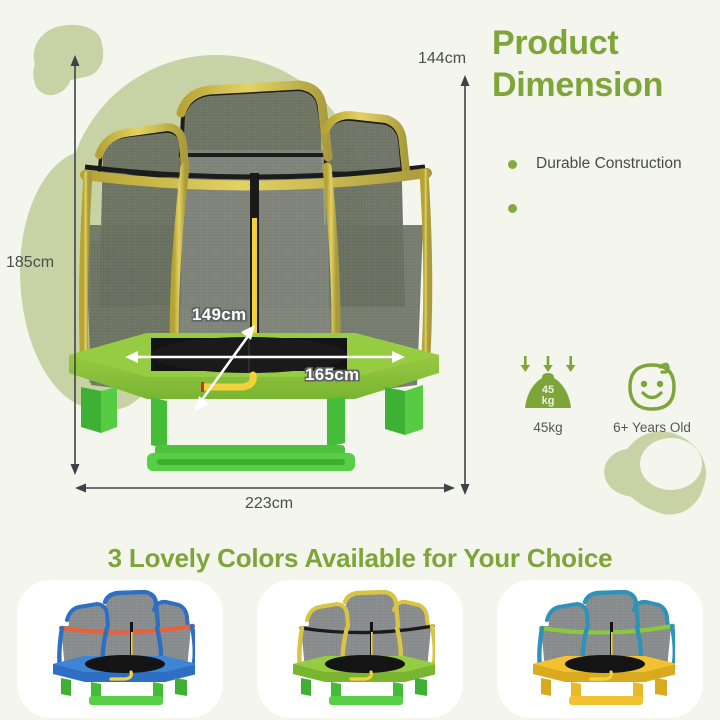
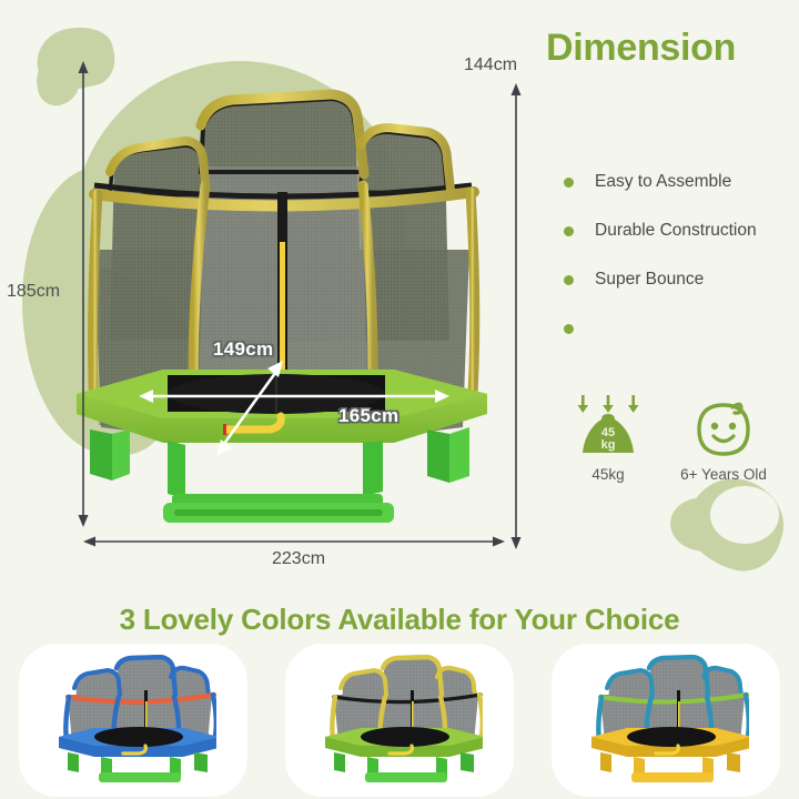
  144cm
  185cm
  223cm
  165cm
  149cm
- Product
  Dimension
+ Easy to Assemble
  Durable Construction
+ Super Bounce
  45
  kg
  45kg
  6+ Years Old
  3 Lovely Colors Available for Your Choice
